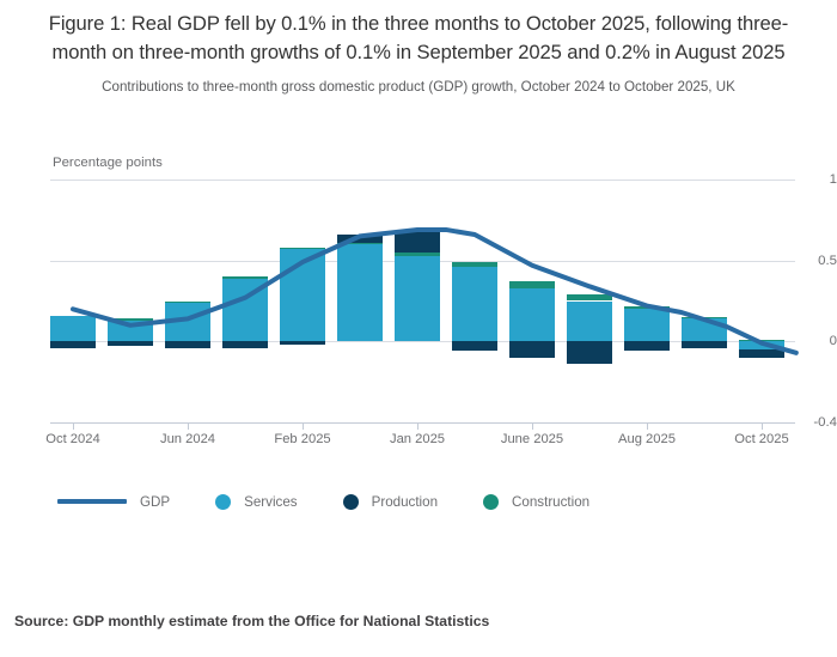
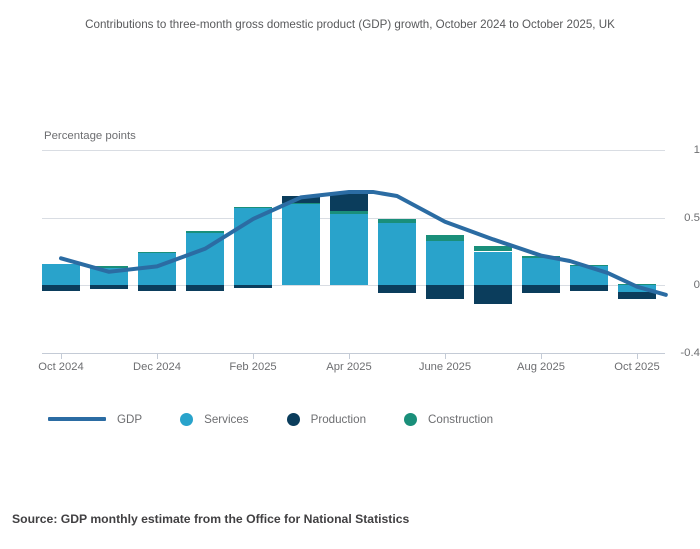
- Figure 1: Real GDP fell by 0.1% in the three months to October 2025, following three-month on three-month growths of 0.1% in September 2025 and 0.2% in August 2025
  Contributions to three-month gross domestic product (GDP) growth, October 2024 to October 2025, UK
  Percentage points
  1
  0.5
  0
  -0.4
  Oct 2024
- Jun 2024
+ Dec 2024
  Feb 2025
- Jan 2025
+ Apr 2025
  June 2025
  Aug 2025
  Oct 2025
  GDP
  Services
  Production
  Construction
  Source: GDP monthly estimate from the Office for National Statistics
